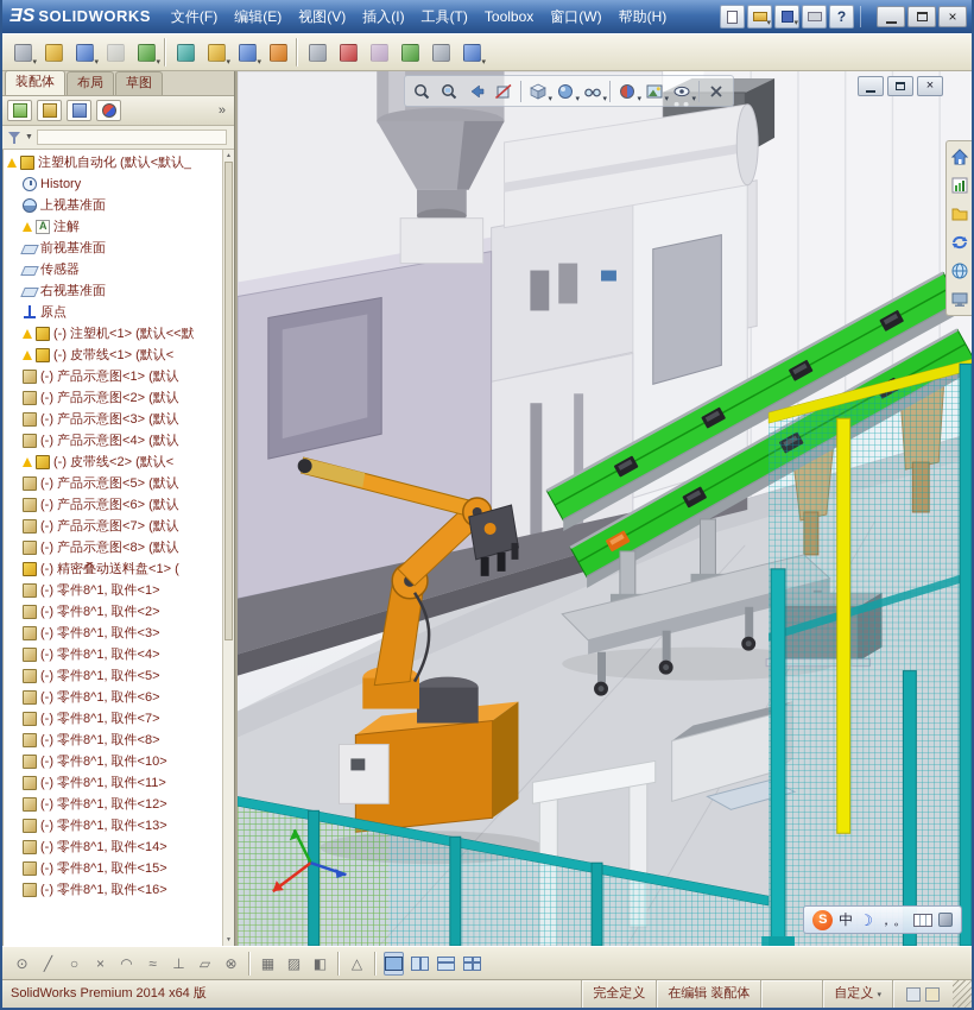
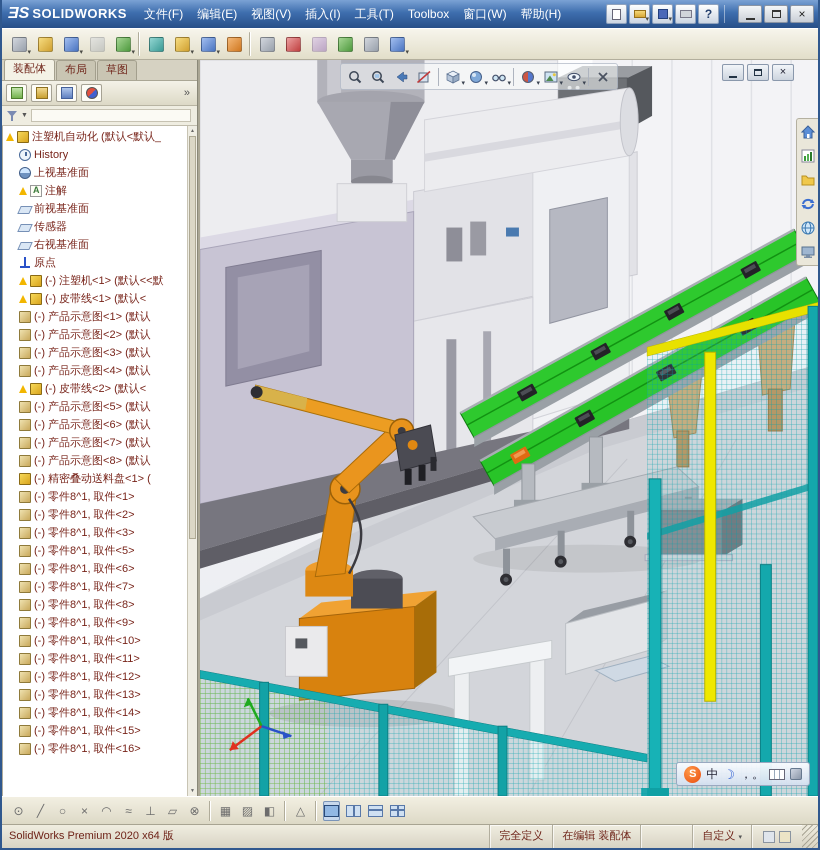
  ƎS
  SOLIDWORKS
  文件(F)
  编辑(E)
  视图(V)
  插入(I)
  工具(T)
  Toolbox
  窗口(W)
  帮助(H)
  ?
  ×
  装配体
  布局
  草图
  »
  注塑机自动化 (默认<默认_
  History
  上视基准面
  注解
  前视基准面
  传感器
  右视基准面
  原点
  (-) 注塑机<1> (默认<<默
  (-) 皮带线<1> (默认<
  (-) 产品示意图<1> (默认
  (-) 产品示意图<2> (默认
  (-) 产品示意图<3> (默认
  (-) 产品示意图<4> (默认
  (-) 皮带线<2> (默认<
  (-) 产品示意图<5> (默认
  (-) 产品示意图<6> (默认
  (-) 产品示意图<7> (默认
  (-) 产品示意图<8> (默认
  (-) 精密叠动送料盘<1> (
  (-) 零件8^1, 取件<1>
  (-) 零件8^1, 取件<2>
  (-) 零件8^1, 取件<3>
- (-) 零件8^1, 取件<4>
  (-) 零件8^1, 取件<5>
  (-) 零件8^1, 取件<6>
  (-) 零件8^1, 取件<7>
  (-) 零件8^1, 取件<8>
+ (-) 零件8^1, 取件<9>
  (-) 零件8^1, 取件<10>
  (-) 零件8^1, 取件<11>
  (-) 零件8^1, 取件<12>
  (-) 零件8^1, 取件<13>
  (-) 零件8^1, 取件<14>
  (-) 零件8^1, 取件<15>
  (-) 零件8^1, 取件<16>
  ×
  S
  中
  ☽
  ，。
  ⊙
  ╱
  ○
  ×
  ◠
  ≈
  ⊥
  ▱
  ⊗
  ▦
  ▨
  ◧
  △
- SolidWorks Premium 2014 x64 版
+ SolidWorks Premium 2020 x64 版
  完全定义
  在编辑 装配体
  自定义
